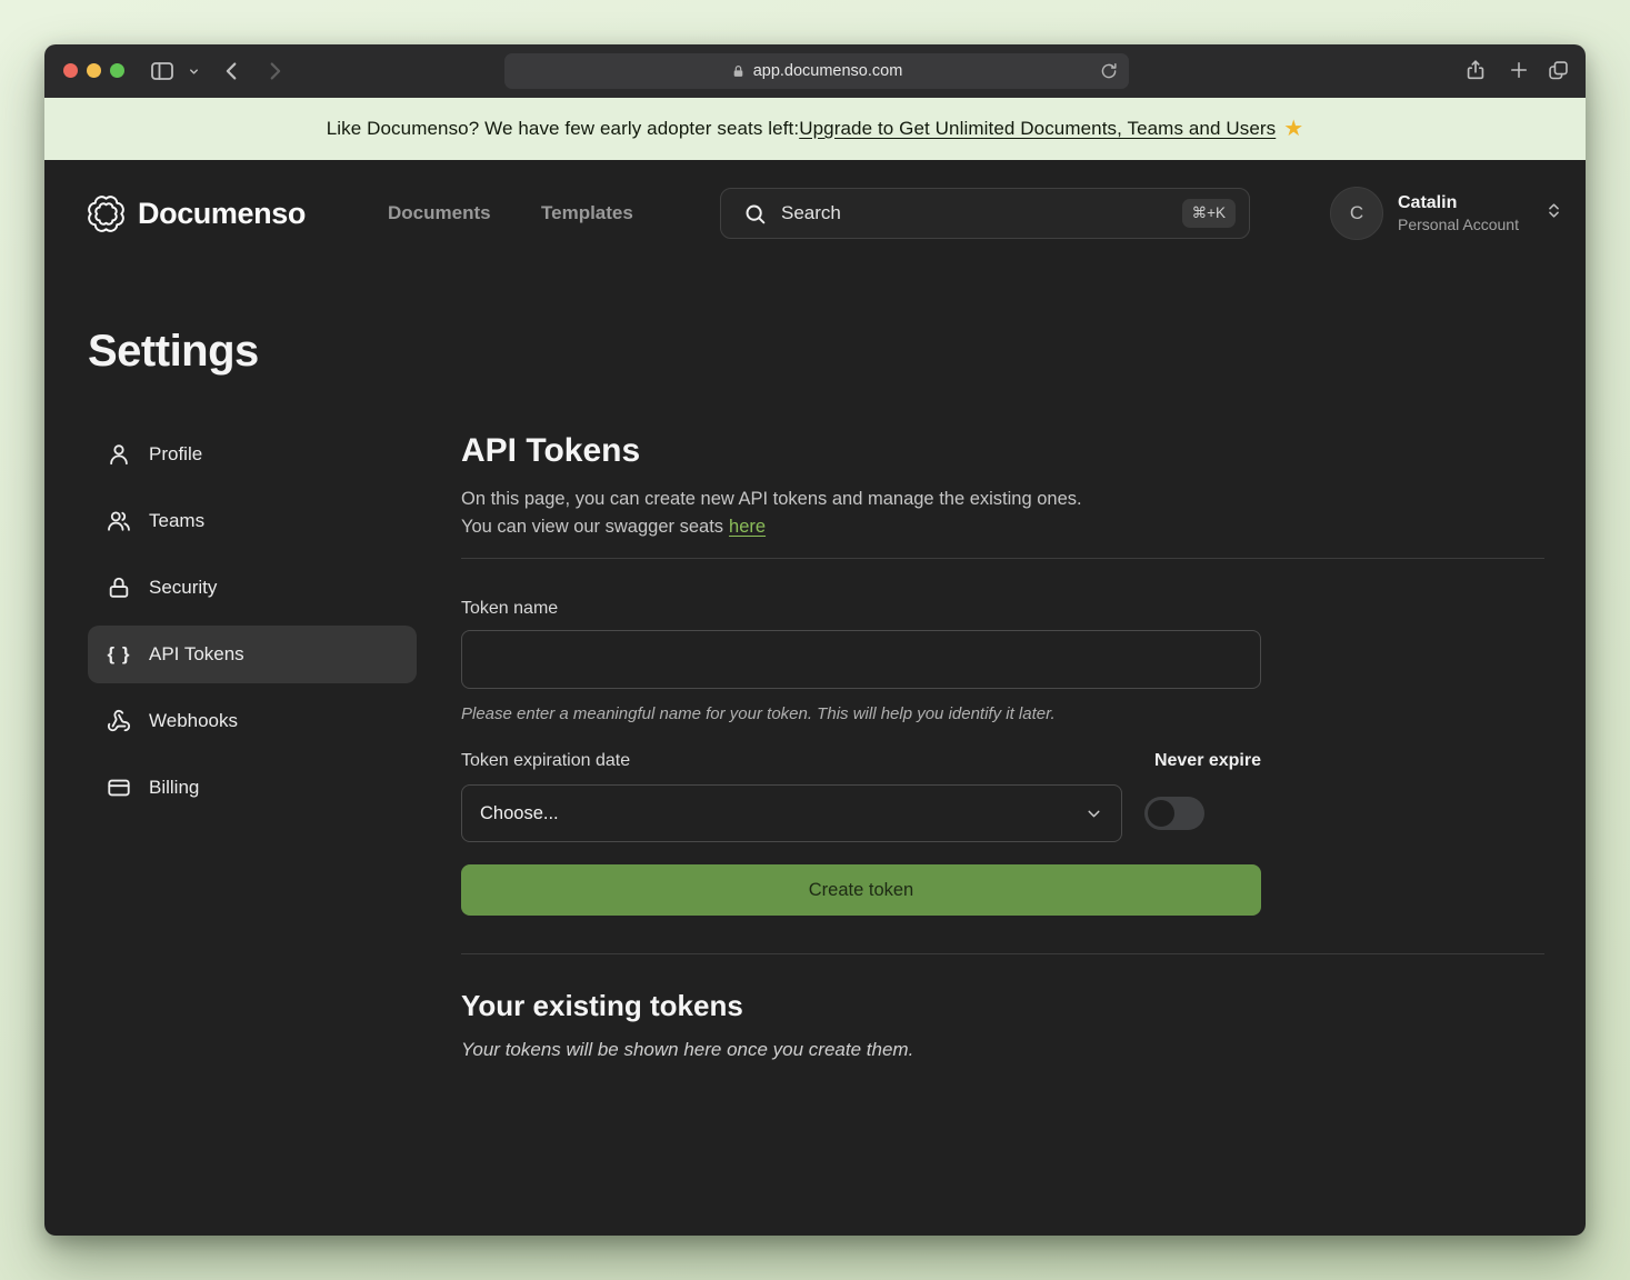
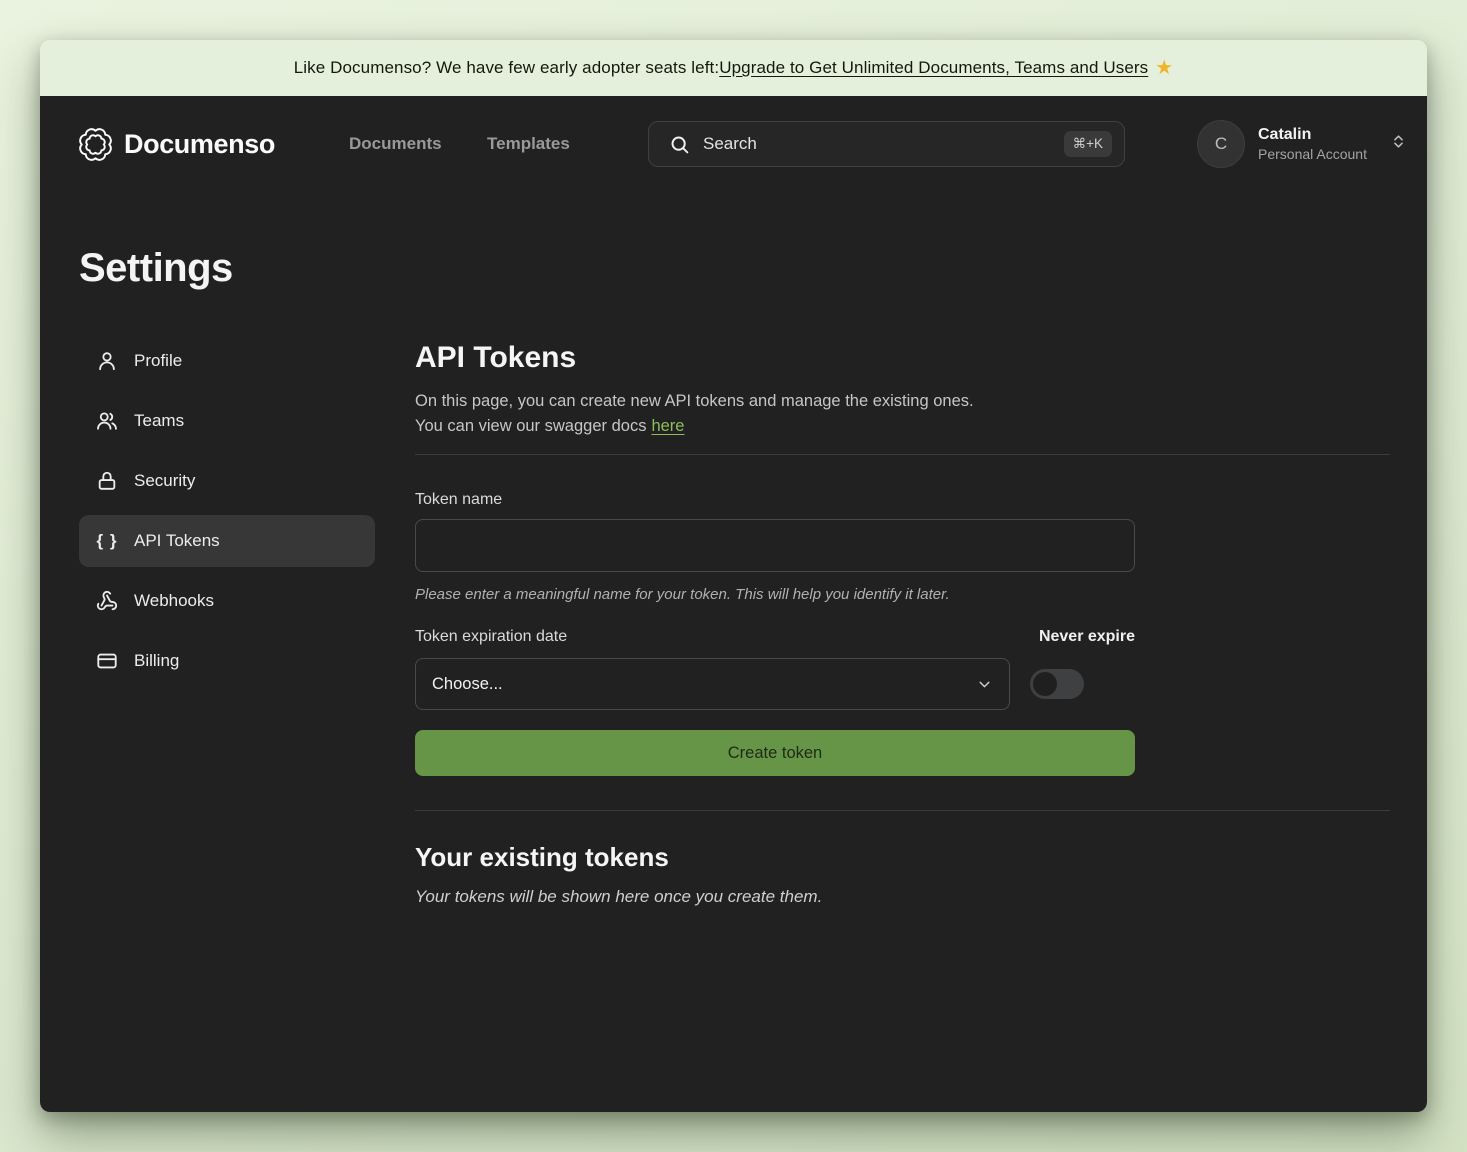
- app.documenso.com
  Like Documenso? We have few early adopter seats left:
  Upgrade to Get Unlimited Documents, Teams and Users
  ★
  Documenso
  Documents
  Templates
  Search
  ⌘+K
  C
  Catalin
  Personal Account
  Settings
  Profile
  Teams
  Security
  { }
  API Tokens
  Webhooks
  Billing
  API Tokens
  On this page, you can create new API tokens and manage the existing ones.
- You can view our swagger seats here
+ You can view our swagger docs here
  Token name
  Please enter a meaningful name for your token. This will help you identify it later.
  Token expiration date
  Never expire
  Choose...
  Create token
  Your existing tokens
  Your tokens will be shown here once you create them.
